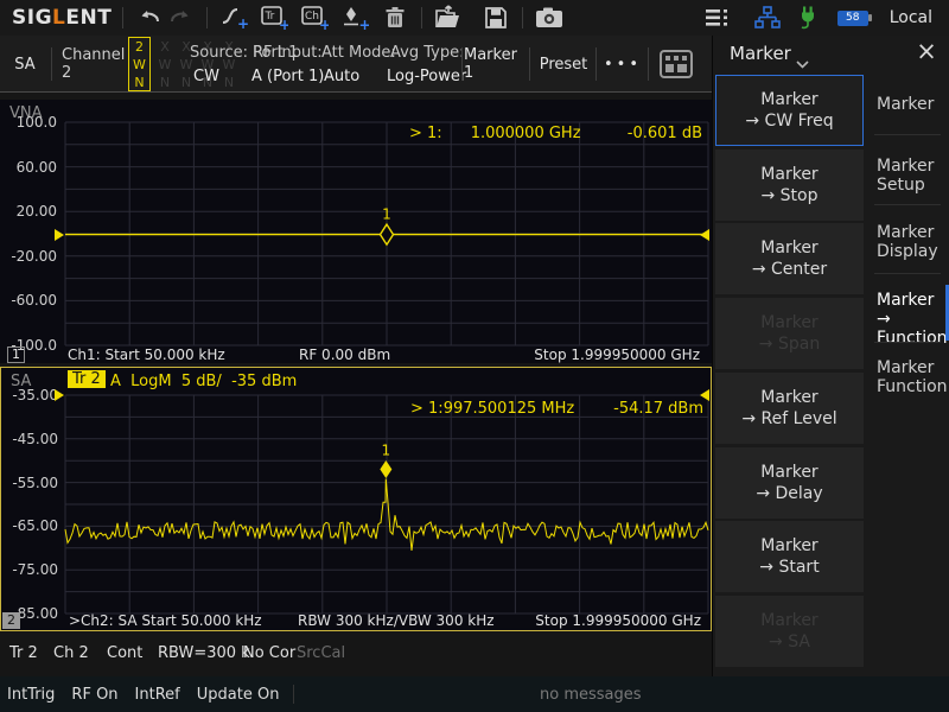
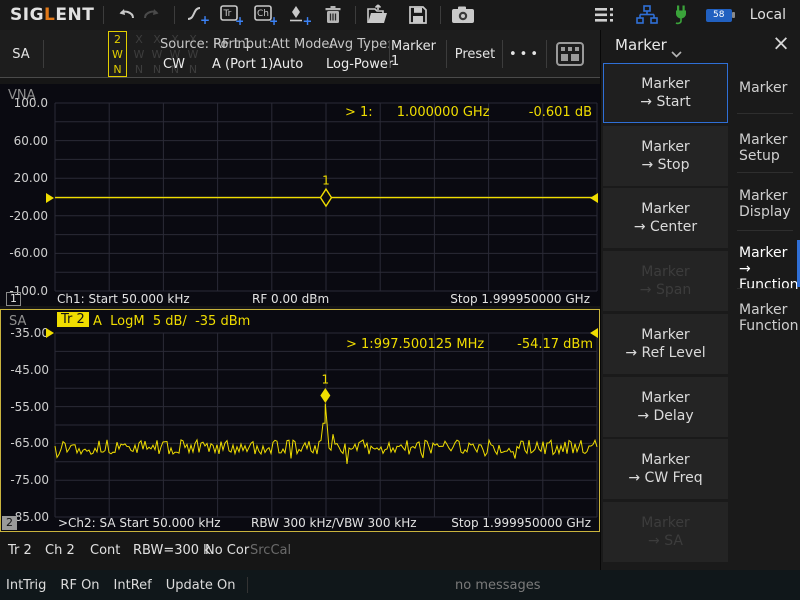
  SIGLENT
  +
  Tr
  +
  Ch
  +
  +
  58
  Local
  SA
- Channel 2
  2
  W
  N
  X
  W
  N
  X
  W
  N
  X
  W
  N
  X
  W
  N
  Source: Port 1
  CW
  RF Input:
  A (Port 1)
  Att Mode:
  Auto
  Avg Type
  Log-Power
  Marker 1
  Preset
  •••
  VNA
  100.0
  60.00
  20.00
  -20.00
  -60.00
  -100.0
  1
  > 1:
  1.000000 GHz
  -0.601 dB
  1
  Ch1: Start 50.000 kHz
  RF 0.00 dBm
  Stop 1.999950000 GHz
  SA
  Tr 2
  A LogM 5 dB/ -35 dBm
  -35.00
  -45.00
  -55.00
  -65.00
  -75.00
  85.00
  1
  > 1:
  997.500125 MHz
  -54.17 dBm
  2
  >Ch2: SA Start 50.000 kHz
  RBW 300 kHz/VBW 300 kHz
  Stop 1.999950000 GHz
  Tr 2
  Ch 2
  Cont
  RBW=300 k
  No Cor
  SrcCal
  IntTrig
  RF On
  IntRef
  Update On
  no messages
  Marker
  ×
  Marker
- → CW Freq
+ → Start
  Marker
  → Stop
  Marker
  → Center
  Marker
  → Span
  Marker
  → Ref Level
  Marker
  → Delay
  Marker
- → Start
+ → CW Freq
  Marker
  → SA
  Marker
  Marker
  Setup
  Marker
  Display
  Marker →
  Function
  Marker
  Function
